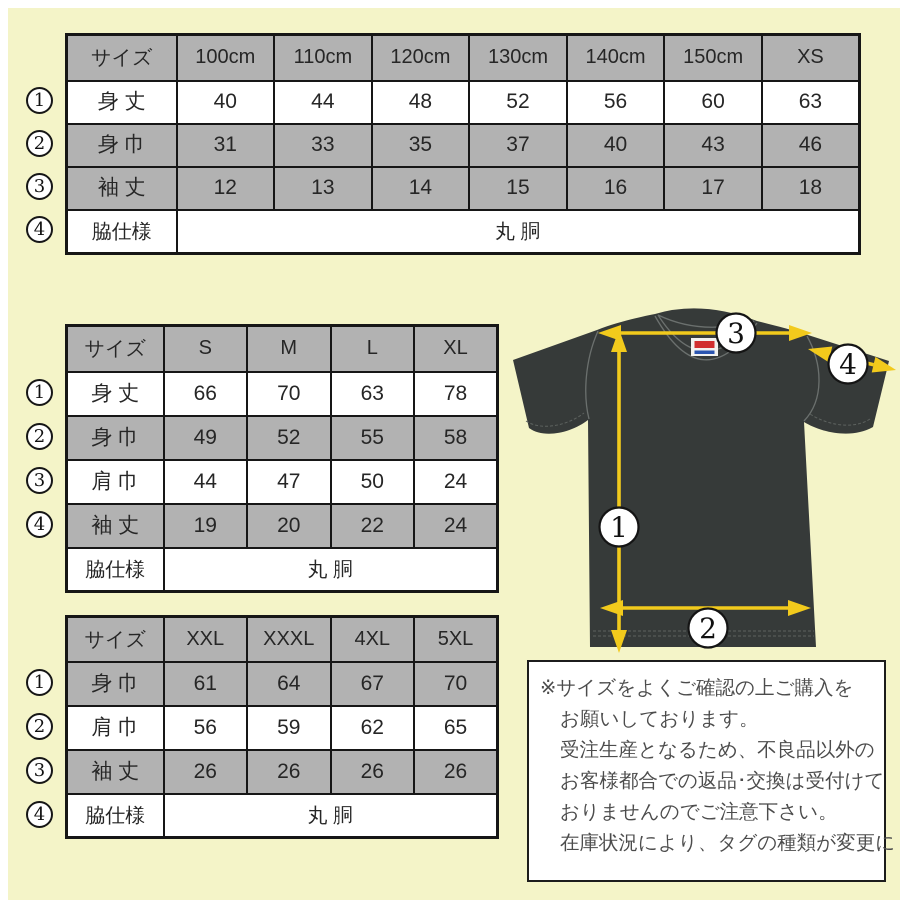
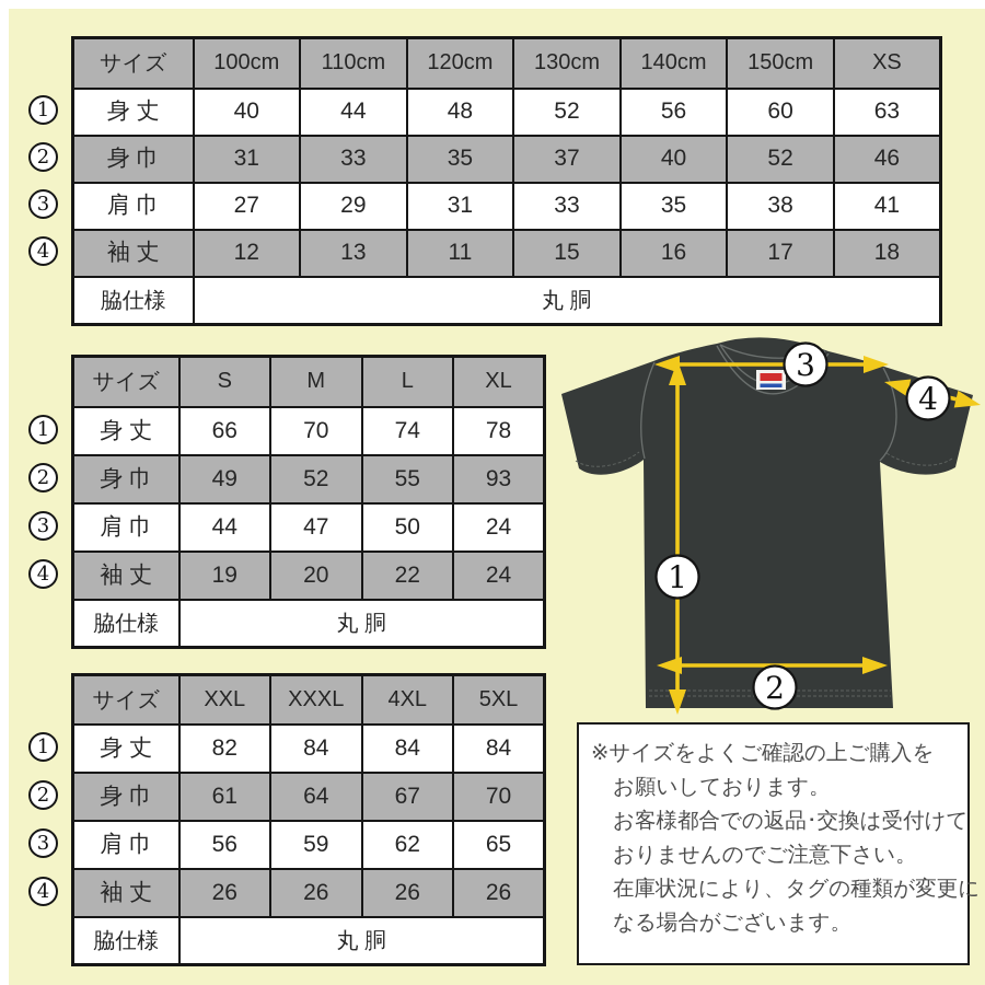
  サイズ	100cm	110cm	120cm	130cm	140cm	150cm	XS
  身 丈	40	44	48	52	56	60	63
- 身 巾	31	33	35	37	40	43	46
+ 身 巾	31	33	35	37	40	52	46
+ 肩 巾	27	29	31	33	35	38	41
- 袖 丈	12	13	14	15	16	17	18
+ 袖 丈	12	13	11	15	16	17	18
  脇仕様	丸 胴
  サイズ	S	M	L	XL
- 身 丈	66	70	63	78
+ 身 丈	66	70	74	78
- 身 巾	49	52	55	58
+ 身 巾	49	52	55	93
  肩 巾	44	47	50	24
  袖 丈	19	20	22	24
  脇仕様	丸 胴
  サイズ	XXL	XXXL	4XL	5XL
+ 身 丈	82	84	84	84
  身 巾	61	64	67	70
  肩 巾	56	59	62	65
  袖 丈	26	26	26	26
  脇仕様	丸 胴
  3
  4
  1
  2
  ※サイズをよくご確認の上ご購入を
  お願いしております。
- 受注生産となるため、不良品以外の
  お客様都合での返品･交換は受付けて
  おりませんのでご注意下さい。
  在庫状況により、タグの種類が変更に
+ なる場合がございます。
  1
  2
  3
  4
  1
  2
  3
  4
  1
  2
  3
  4
